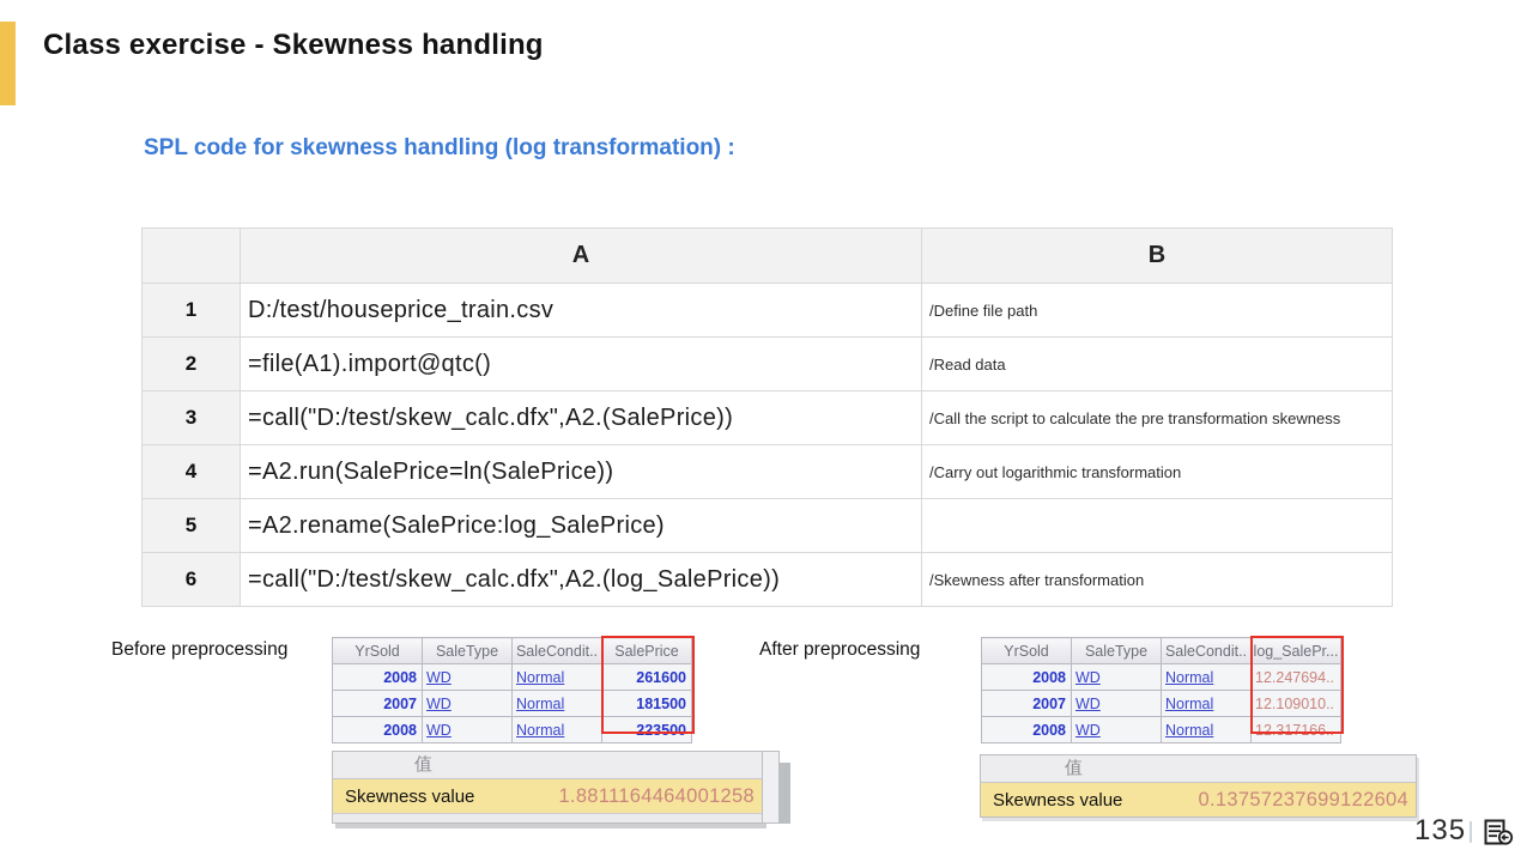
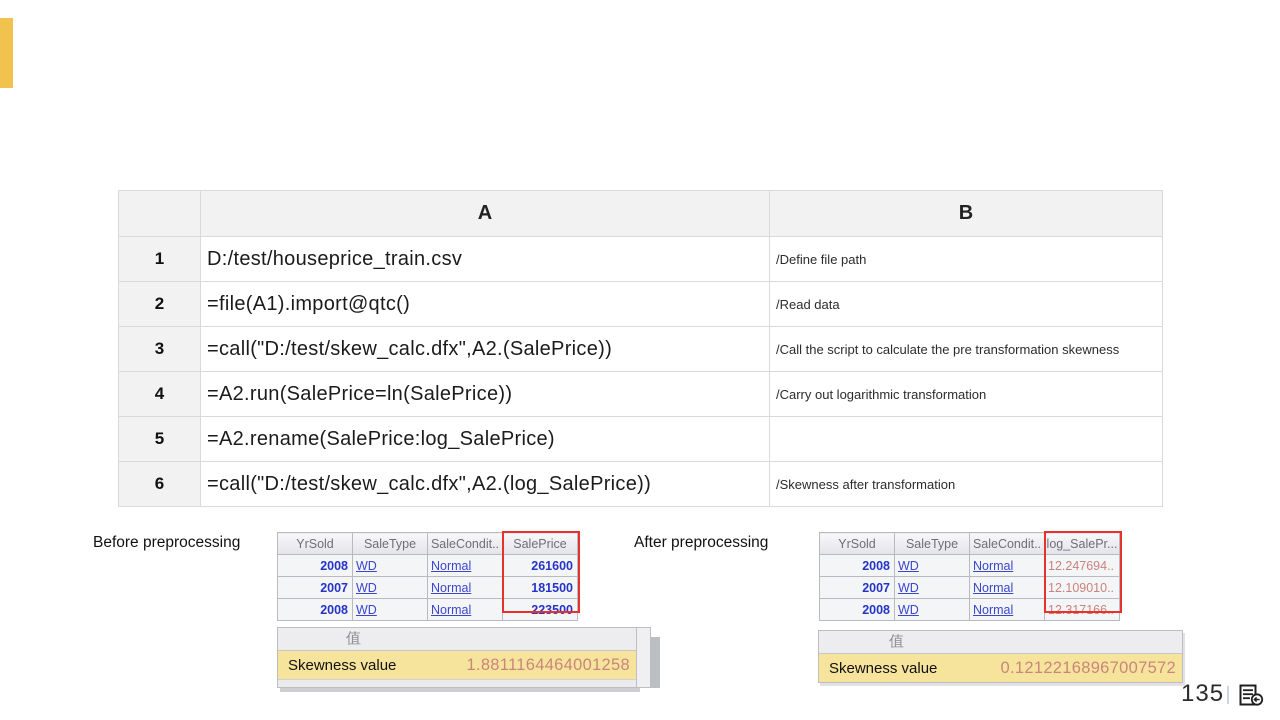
- Class exercise - Skewness handling
- SPL code for skewness handling (log transformation) :
  	A	B
  1	D:/test/houseprice_train.csv	/Define file path
  2	=file(A1).import@qtc()	/Read data
  3	=call("D:/test/skew_calc.dfx",A2.(SalePrice))	/Call the script to calculate the pre transformation skewness
  4	=A2.run(SalePrice=ln(SalePrice))	/Carry out logarithmic transformation
  5	=A2.rename(SalePrice:log_SalePrice)
  6	=call("D:/test/skew_calc.dfx",A2.(log_SalePrice))	/Skewness after transformation
  Before preprocessing
  YrSold	SaleType	SaleCondit..	SalePrice
  2008	WD	Normal	261600
  2007	WD	Normal	181500
  2008	WD	Normal	223500
  值
  Skewness value
  1.8811164464001258
  After preprocessing
  YrSold	SaleType	SaleCondit..	log_SalePr...
  2008	WD	Normal	12.247694..
  2007	WD	Normal	12.109010..
  2008	WD	Normal	12.317166..
  值
  Skewness value
- 0.13757237699122604
+ 0.12122168967007572
  135
